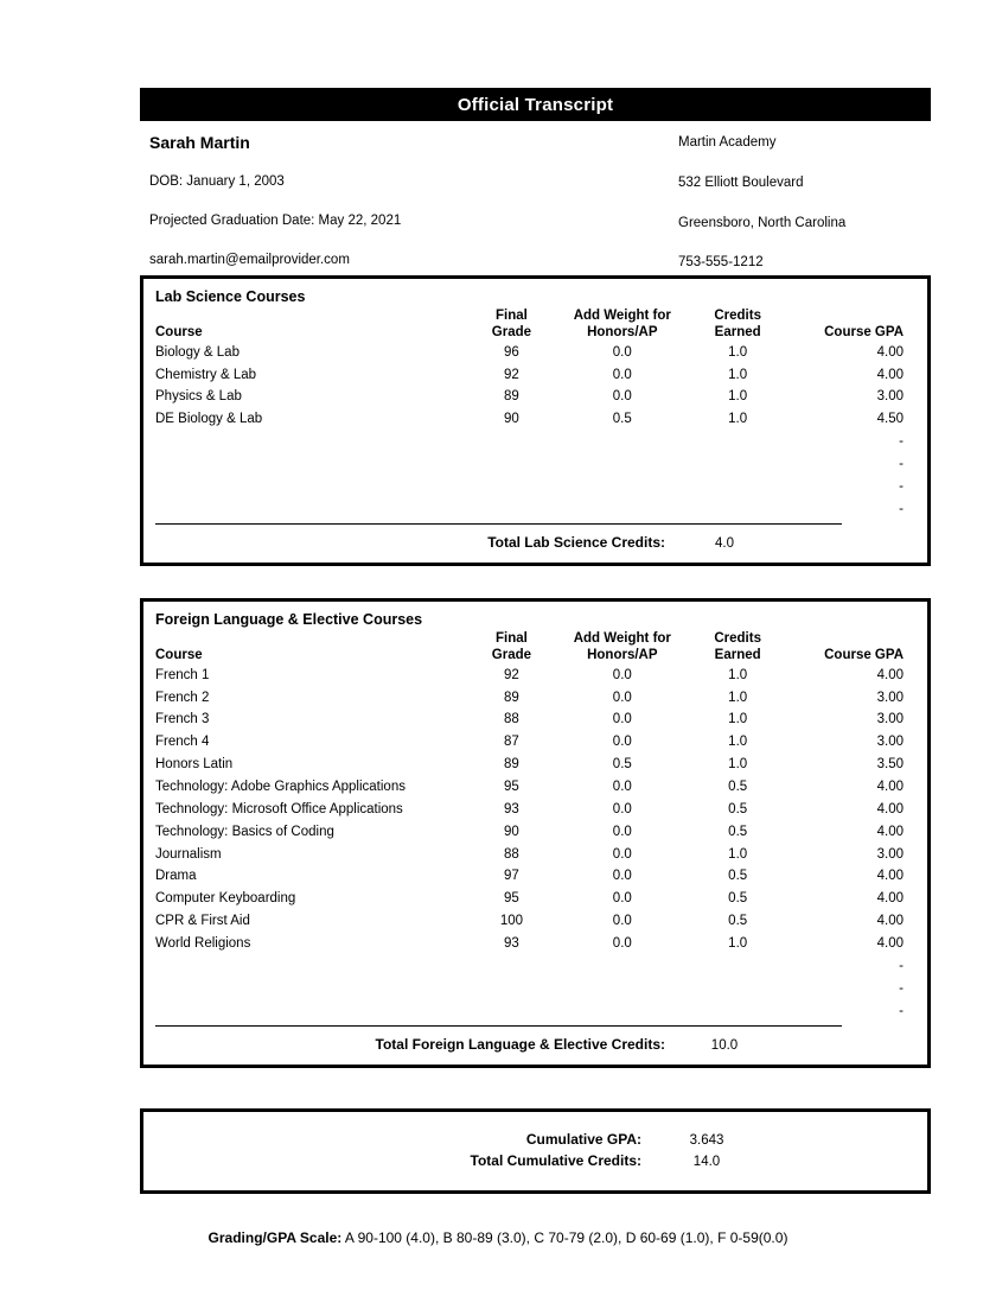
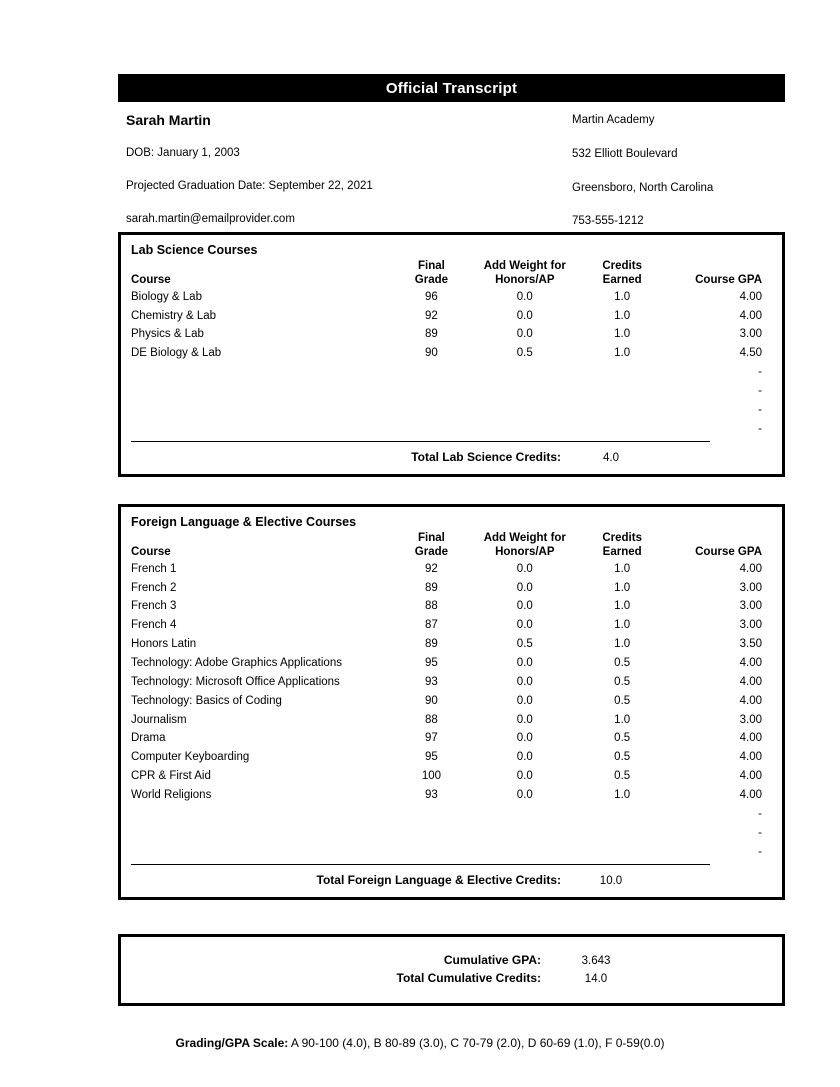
  Official Transcript
  Sarah Martin
  DOB: January 1, 2003
- Projected Graduation Date: May 22, 2021
+ Projected Graduation Date: September 22, 2021
  sarah.martin@emailprovider.com
  Martin Academy
  532 Elliott Boulevard
  Greensboro, North Carolina
  753-555-1212
  Lab Science Courses
  Course	Final Grade	Add Weight for Honors/AP	Credits Earned	Course GPA
  Biology & Lab	96	0.0	1.0	4.00
  Chemistry & Lab	92	0.0	1.0	4.00
  Physics & Lab	89	0.0	1.0	3.00
  DE Biology & Lab	90	0.5	1.0	4.50
  				-
  				-
  				-
  				-
  Total Lab Science Credits:
  4.0
  Foreign Language & Elective Courses
  Course	Final Grade	Add Weight for Honors/AP	Credits Earned	Course GPA
  French 1	92	0.0	1.0	4.00
  French 2	89	0.0	1.0	3.00
  French 3	88	0.0	1.0	3.00
  French 4	87	0.0	1.0	3.00
  Honors Latin	89	0.5	1.0	3.50
  Technology: Adobe Graphics Applications	95	0.0	0.5	4.00
  Technology: Microsoft Office Applications	93	0.0	0.5	4.00
  Technology: Basics of Coding	90	0.0	0.5	4.00
  Journalism	88	0.0	1.0	3.00
  Drama	97	0.0	0.5	4.00
  Computer Keyboarding	95	0.0	0.5	4.00
  CPR & First Aid	100	0.0	0.5	4.00
  World Religions	93	0.0	1.0	4.00
  				-
  				-
  				-
  Total Foreign Language & Elective Credits:
  10.0
  Cumulative GPA:
  3.643
  Total Cumulative Credits:
  14.0
  Grading/GPA Scale: A 90-100 (4.0), B 80-89 (3.0), C 70-79 (2.0), D 60-69 (1.0), F 0-59(0.0)
